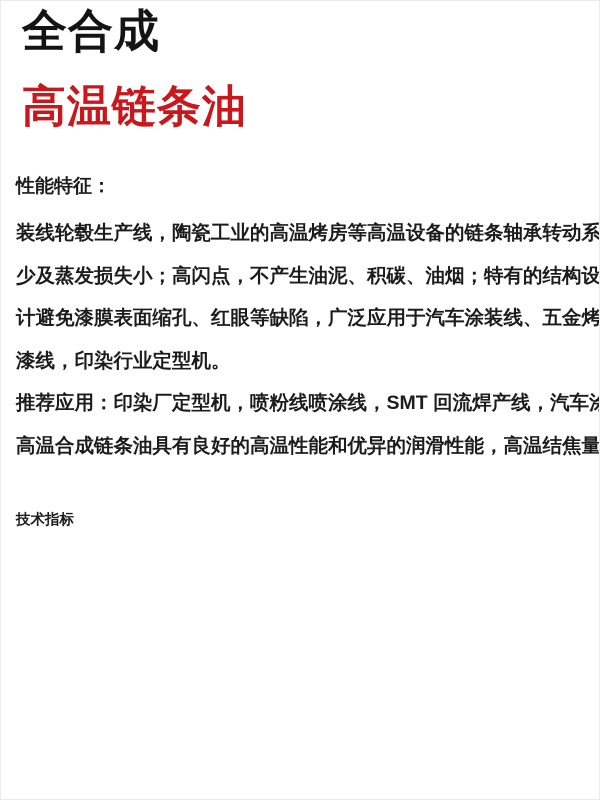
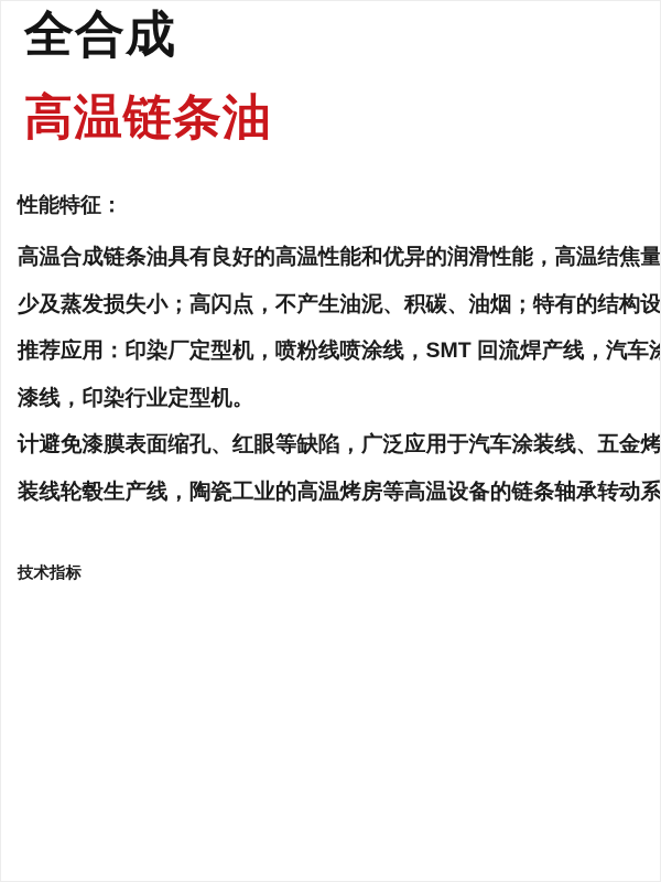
  全合成
  高温链条油
  性能特征：
- 装线轮毂生产线，陶瓷工业的高温烤房等高温设备的链条轴承转动系
+ 高温合成链条油具有良好的高温性能和优异的润滑性能，高温结焦量
  少及蒸发损失小；高闪点，不产生油泥、积碳、油烟；特有的结构设
- 计避免漆膜表面缩孔、红眼等缺陷，广泛应用于汽车涂装线、五金烤
+ 推荐应用：印染厂定型机，喷粉线喷涂线，SMT 回流焊产线，汽车涂
  漆线，印染行业定型机。
- 推荐应用：印染厂定型机，喷粉线喷涂线，SMT 回流焊产线，汽车涂
+ 计避免漆膜表面缩孔、红眼等缺陷，广泛应用于汽车涂装线、五金烤
- 高温合成链条油具有良好的高温性能和优异的润滑性能，高温结焦量
+ 装线轮毂生产线，陶瓷工业的高温烤房等高温设备的链条轴承转动系
  技术指标
